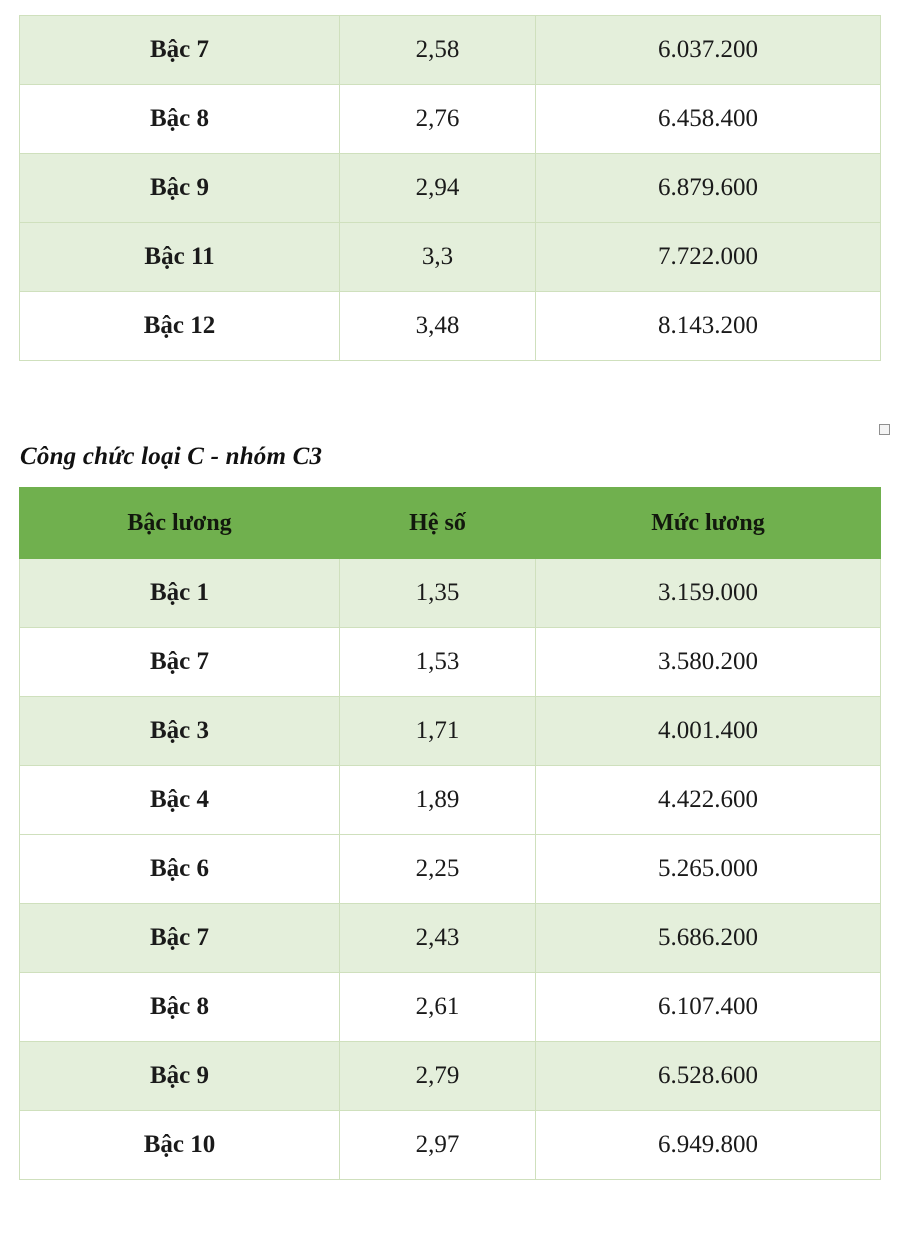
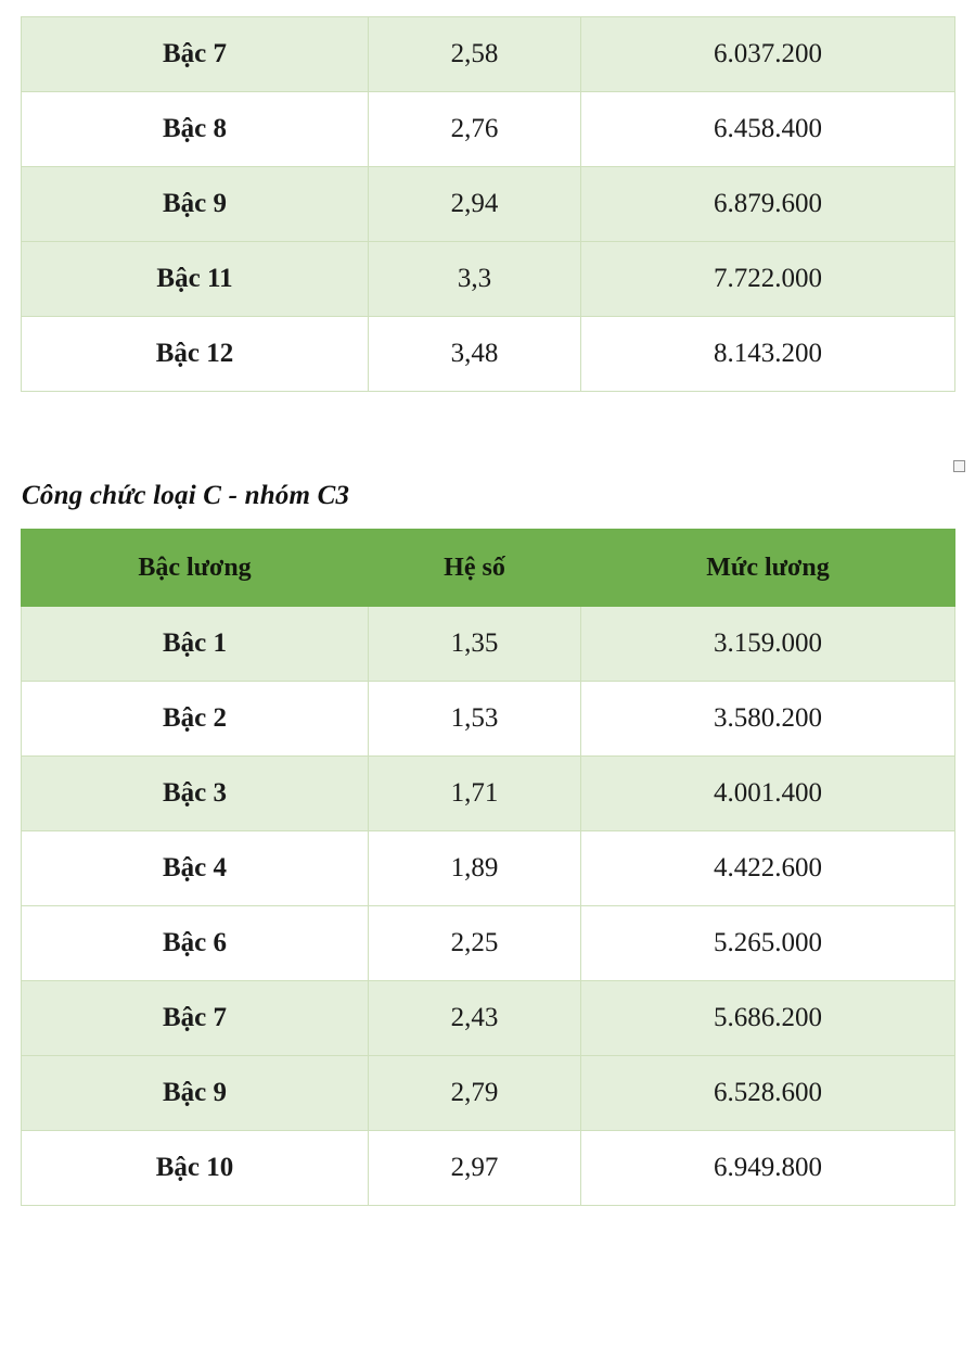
  Bậc 7	2,58	6.037.200
  Bậc 8	2,76	6.458.400
  Bậc 9	2,94	6.879.600
  Bậc 11	3,3	7.722.000
  Bậc 12	3,48	8.143.200
  Công chức loại C - nhóm C3
  Bậc lương	Hệ số	Mức lương
  Bậc 1	1,35	3.159.000
- Bậc 7	1,53	3.580.200
+ Bậc 2	1,53	3.580.200
  Bậc 3	1,71	4.001.400
  Bậc 4	1,89	4.422.600
  Bậc 6	2,25	5.265.000
  Bậc 7	2,43	5.686.200
- Bậc 8	2,61	6.107.400
  Bậc 9	2,79	6.528.600
  Bậc 10	2,97	6.949.800
